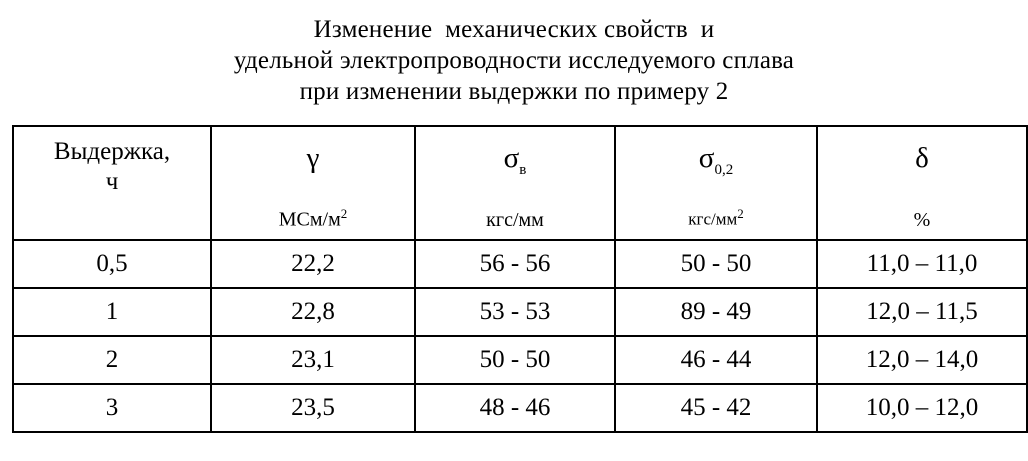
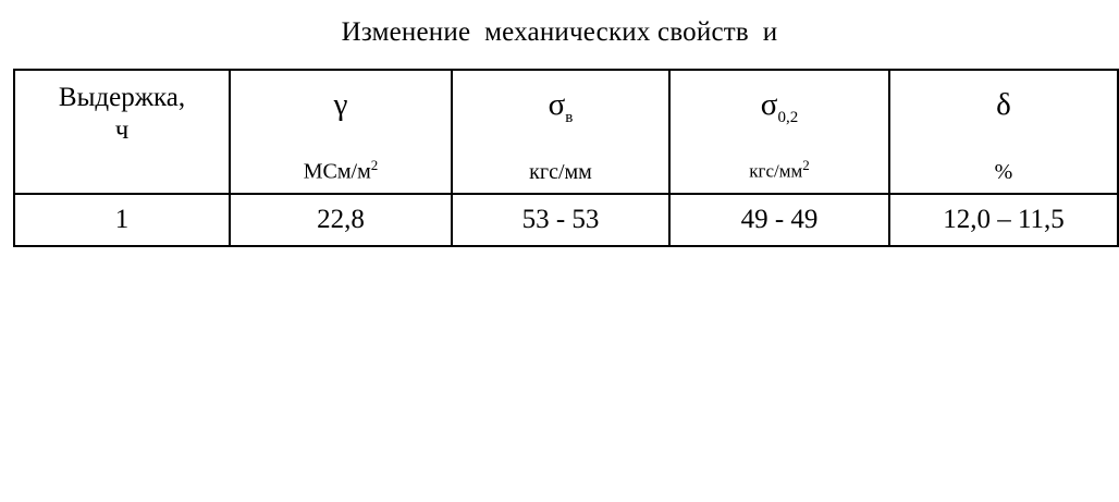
  Изменение механических свойств и
- удельной электропроводности исследуемого сплава
- при изменении выдержки по примеру 2
  Выдержка, ч	γ МСм/м2	σв кгс/мм	σ0,2 кгс/мм2	δ %
- 0,5	22,2	56 - 56	50 - 50	11,0 – 11,0
- 1	22,8	53 - 53	89 - 49	12,0 – 11,5
+ 1	22,8	53 - 53	49 - 49	12,0 – 11,5
- 2	23,1	50 - 50	46 - 44	12,0 – 14,0
- 3	23,5	48 - 46	45 - 42	10,0 – 12,0
